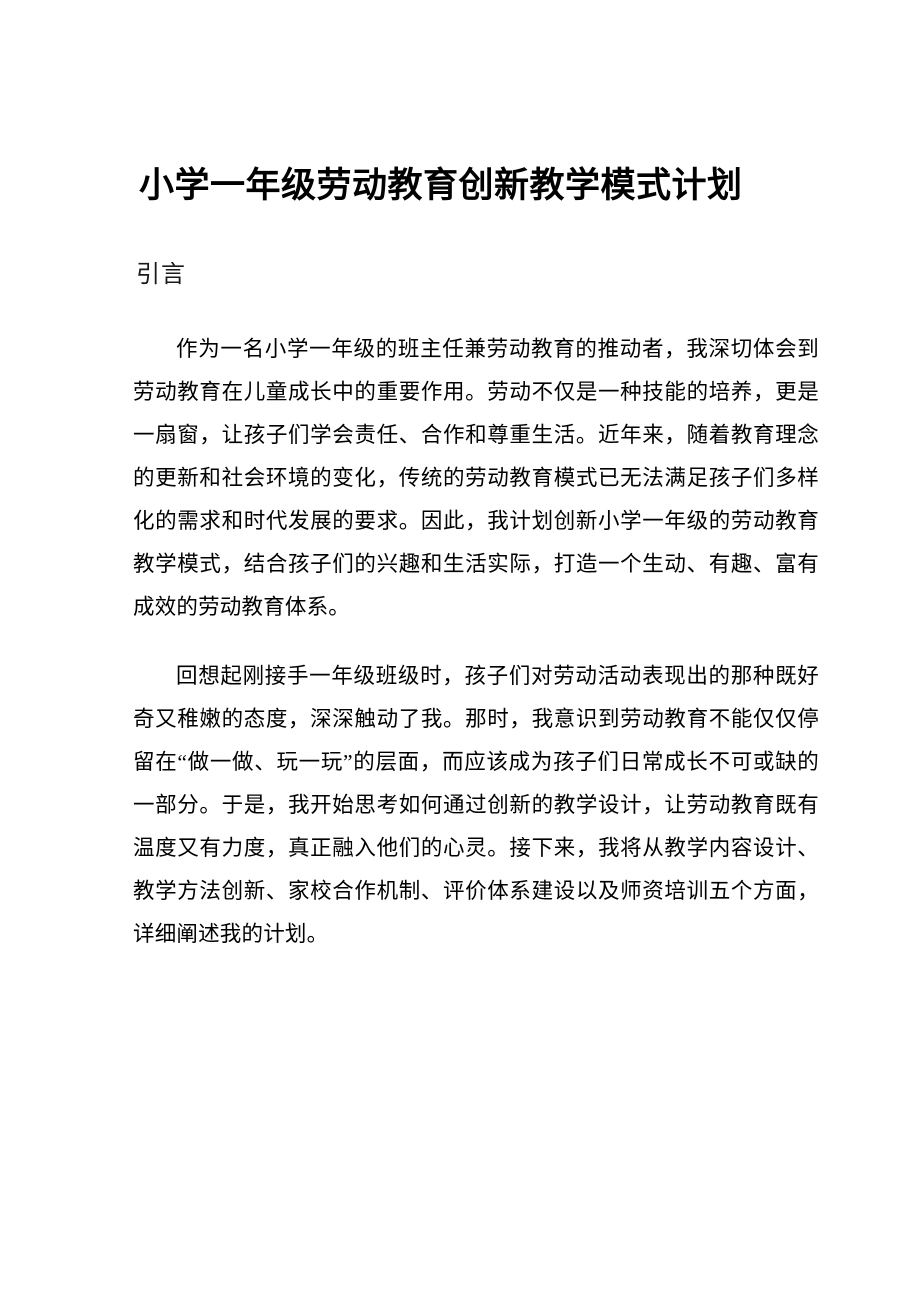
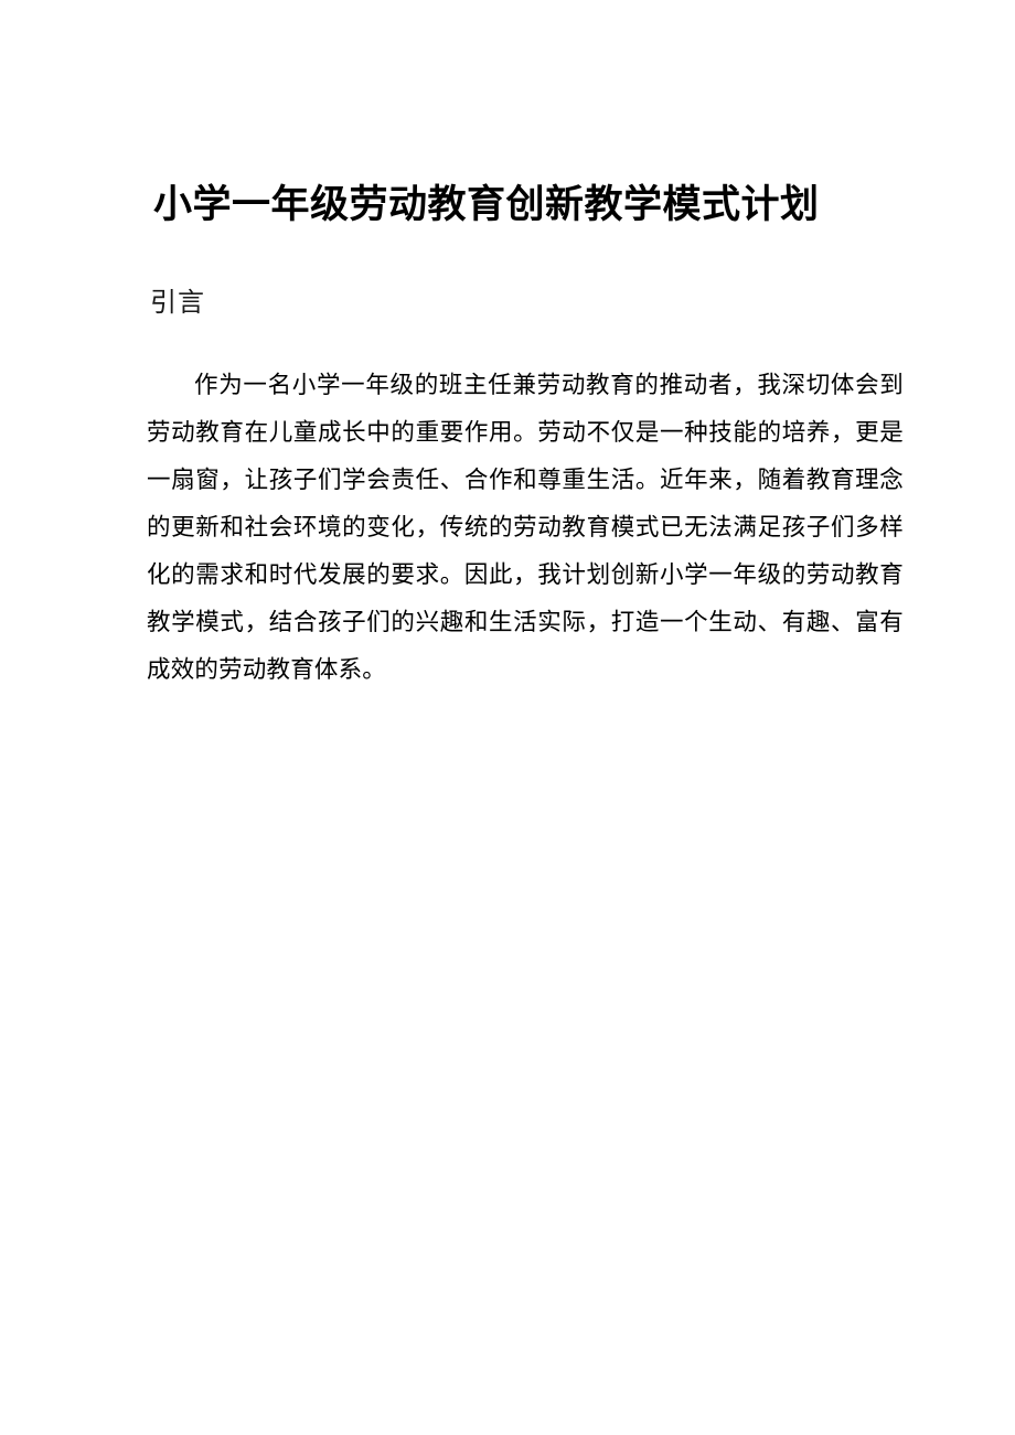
  小学一年级劳动教育创新教学模式计划
  引言
  作为一名小学一年级的班主任兼劳动教育的推动者，我深切体会到劳动教育在儿童成长中的重要作用。劳动不仅是一种技能的培养，更是一扇窗，让孩子们学会责任、合作和尊重生活。近年来，随着教育理念的更新和社会环境的变化，传统的劳动教育模式已无法满足孩子们多样化的需求和时代发展的要求。因此，我计划创新小学一年级的劳动教育教学模式，结合孩子们的兴趣和生活实际，打造一个生动、有趣、富有成效的劳动教育体系。
- 回想起刚接手一年级班级时，孩子们对劳动活动表现出的那种既好奇又稚嫩的态度，深深触动了我。那时，我意识到劳动教育不能仅仅停留在“做一做、玩一玩”的层面，而应该成为孩子们日常成长不可或缺的一部分。于是，我开始思考如何通过创新的教学设计，让劳动教育既有温度又有力度，真正融入他们的心灵。接下来，我将从教学内容设计、教学方法创新、家校合作机制、评价体系建设以及师资培训五个方面，详细阐述我的计划。
